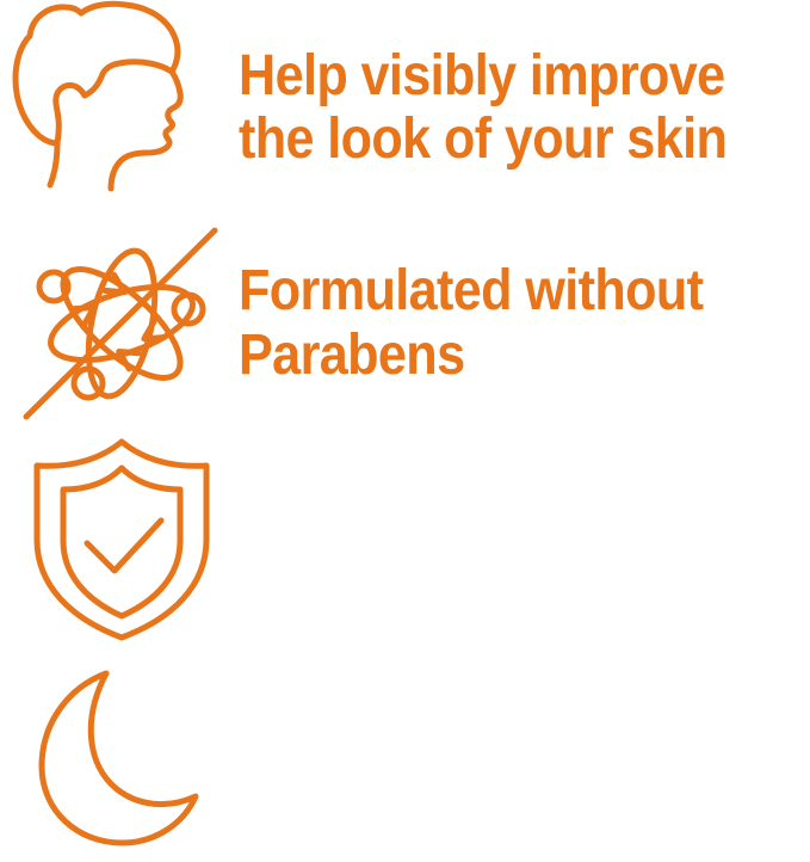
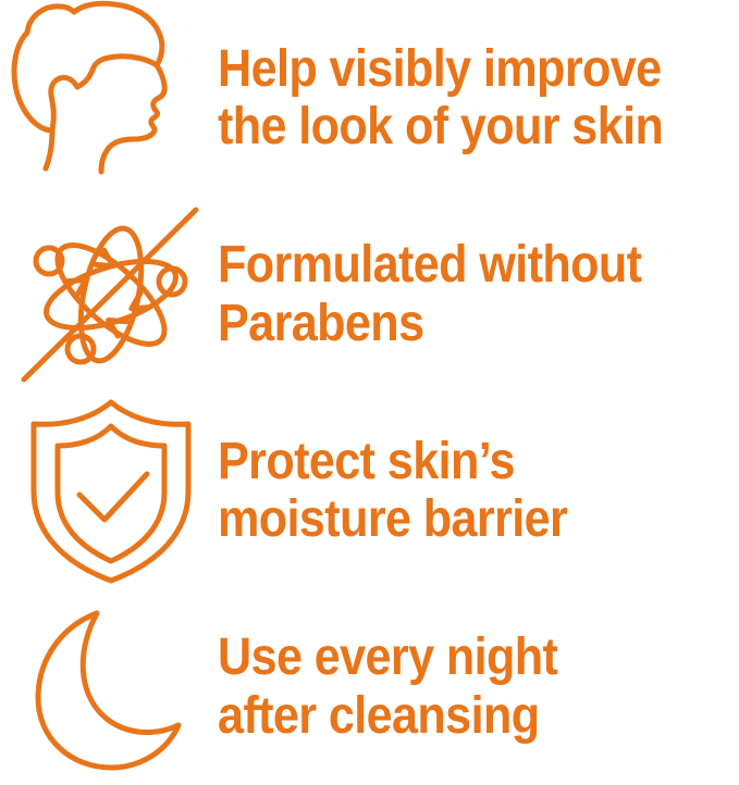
  Help visibly improve
  the look of your skin
  Formulated without
  Parabens
+ Protect skin’s
+ moisture barrier
+ Use every night
+ after cleansing
